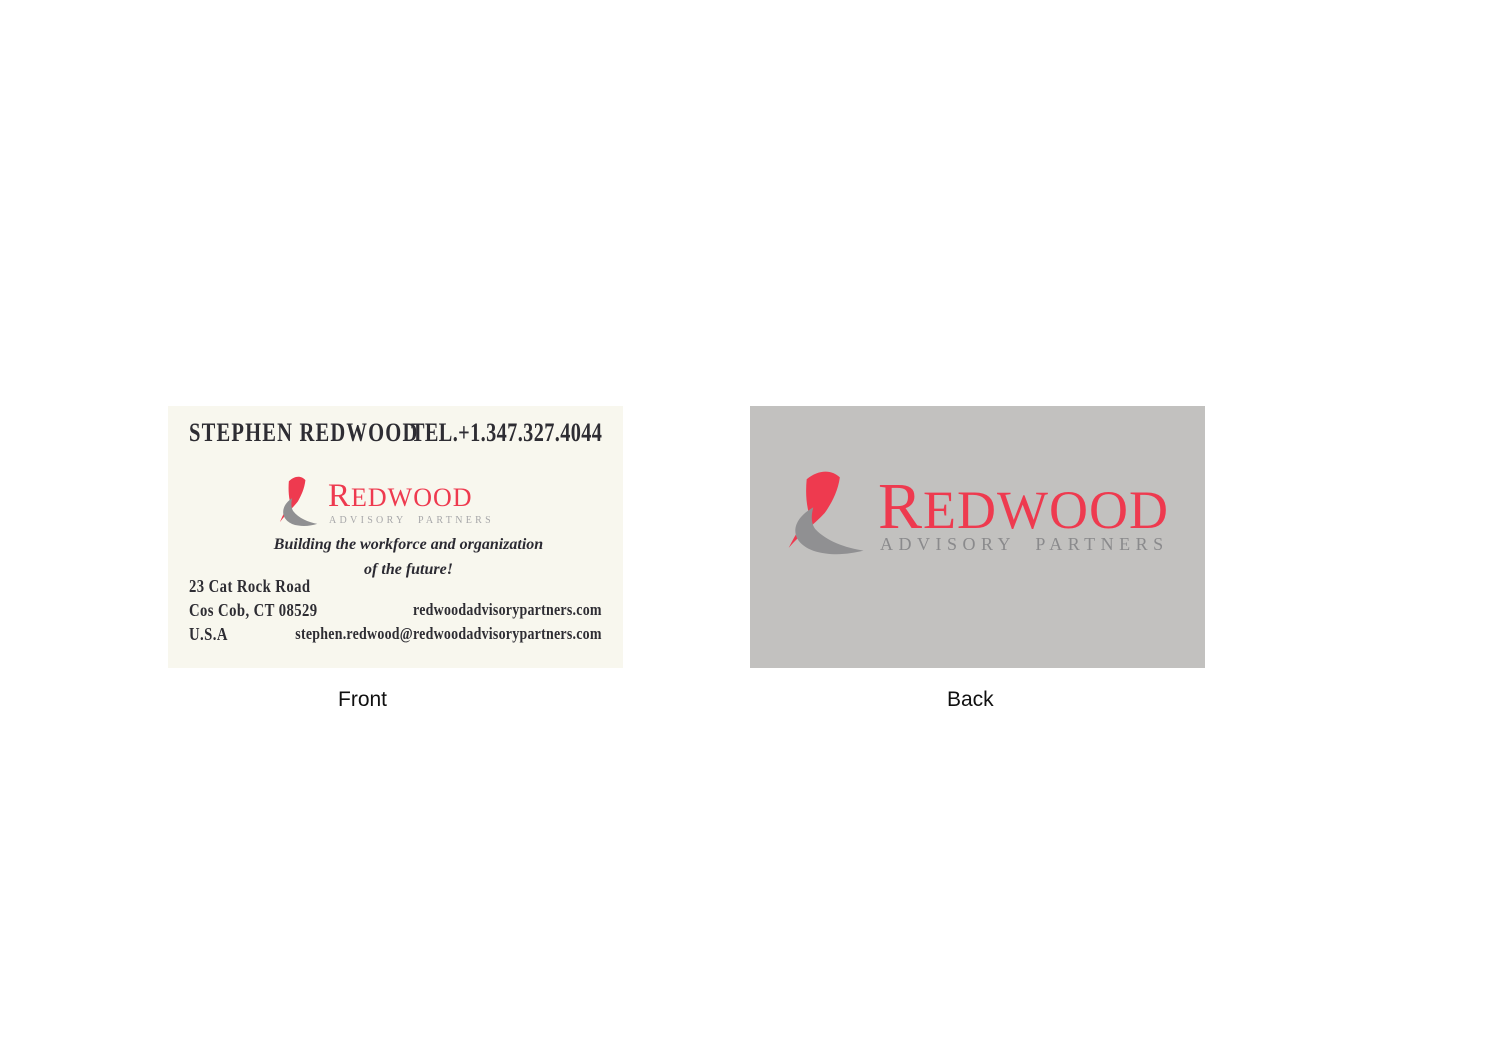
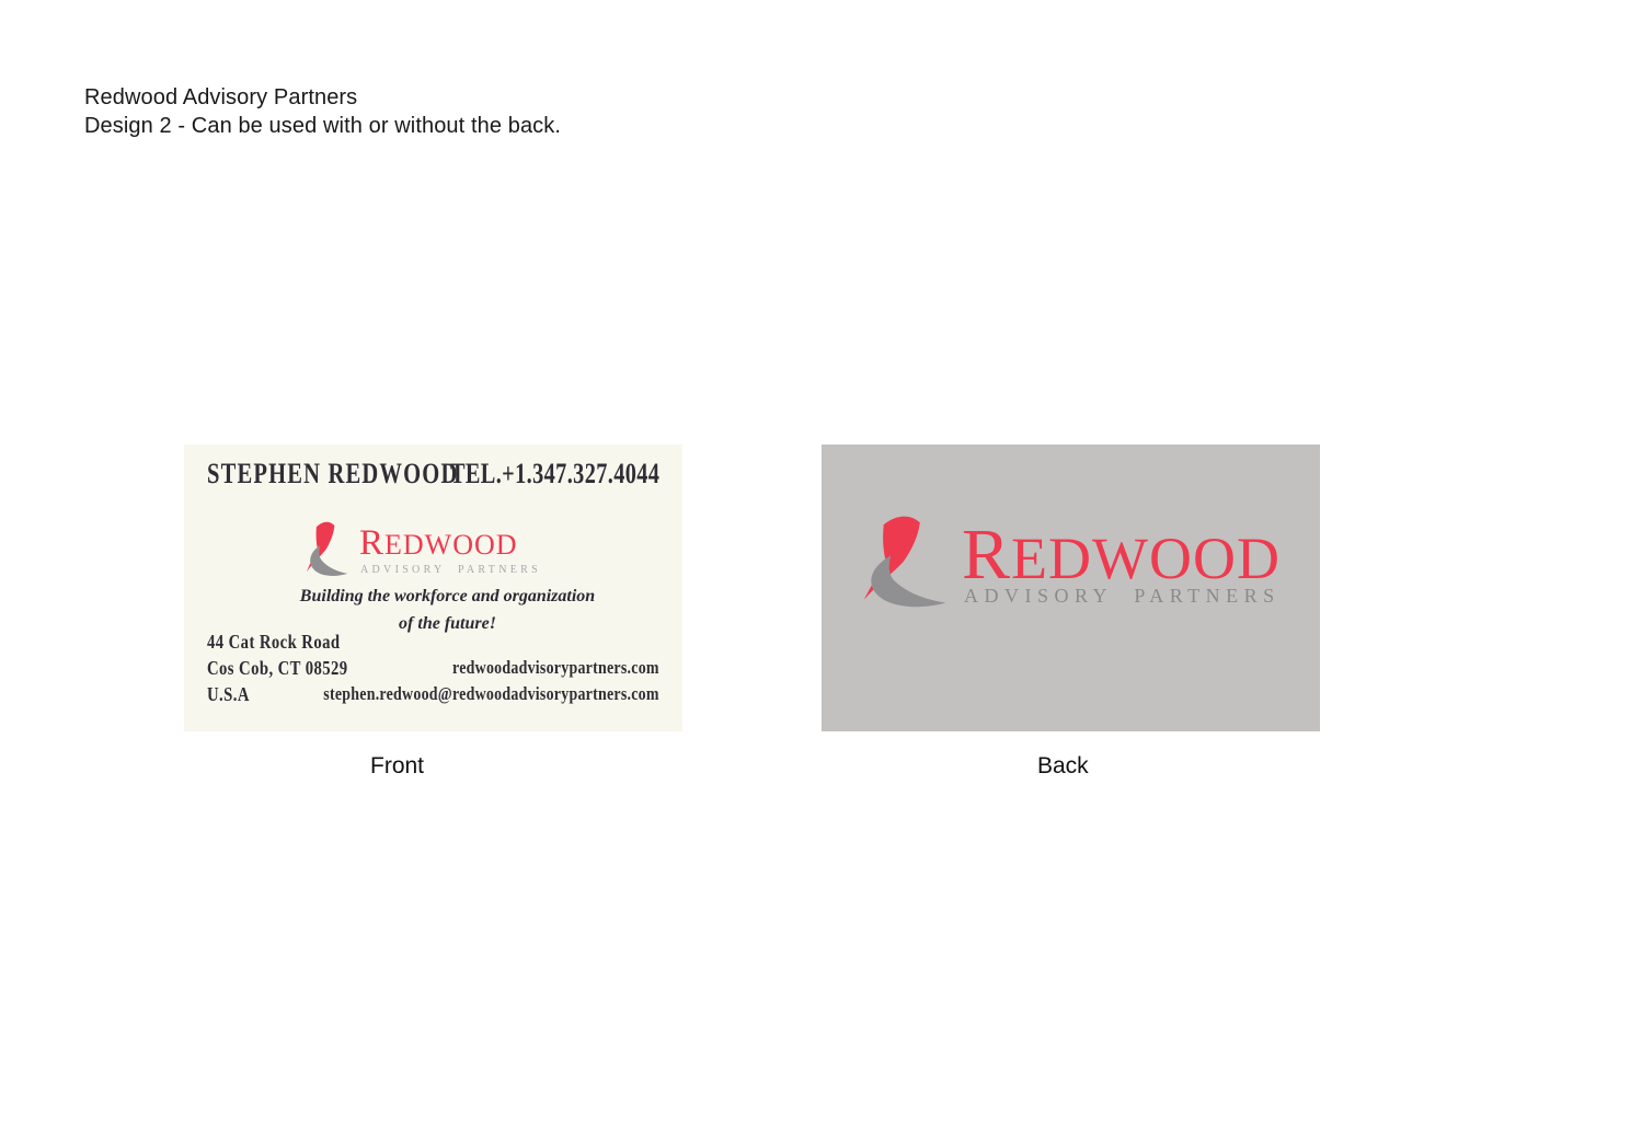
+ Redwood Advisory Partners
+ Design 2 - Can be used with or without the back.
  STEPHEN REDWOOD
  TEL.+1.347.327.4044
  REDWOOD
  ADVISORY PARTNERS
  Building the workforce and organization
  of the future!
- 23 Cat Rock Road
+ 44 Cat Rock Road
  Cos Cob, CT 08529
  U.S.A
  redwoodadvisorypartners.com
  stephen.redwood@redwoodadvisorypartners.com
  REDWOOD
  ADVISORY PARTNERS
  Front
  Back
